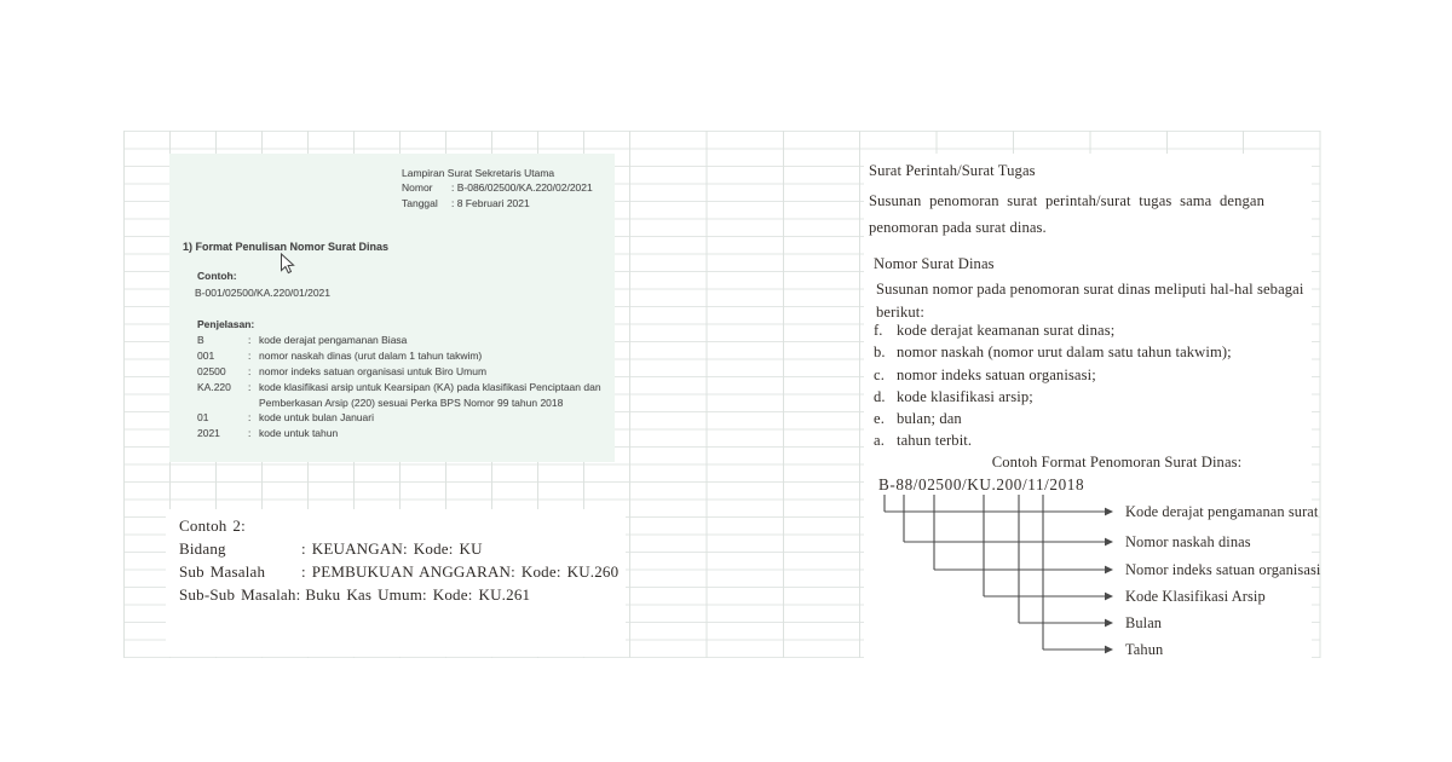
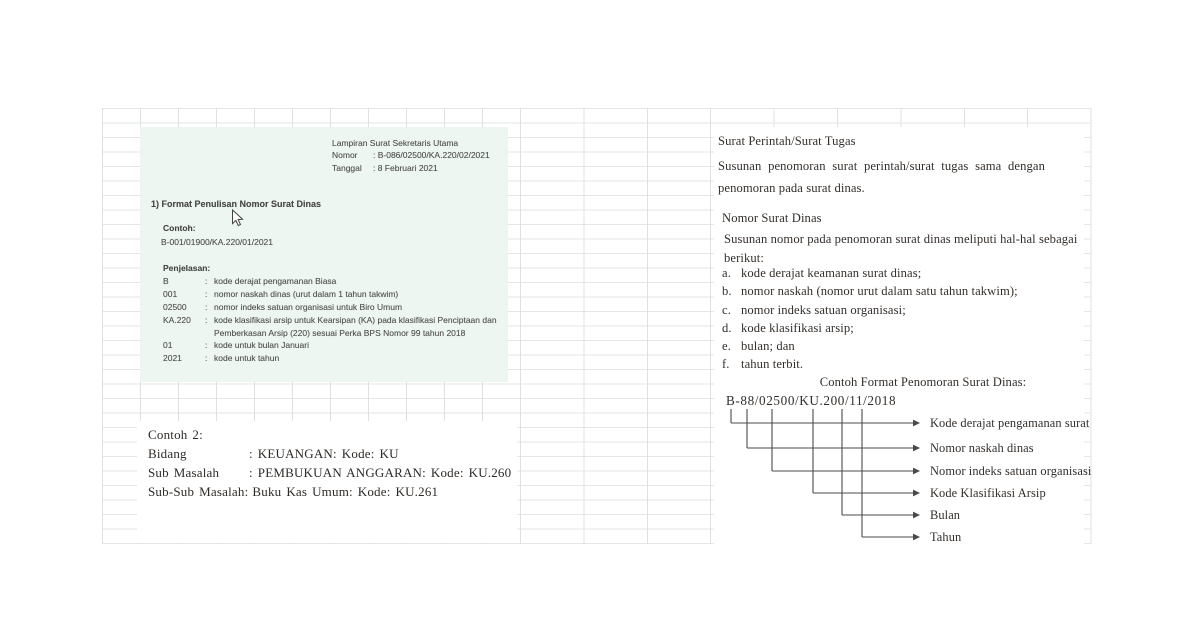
  Lampiran Surat Sekretaris Utama
  Nomor : B-086/02500/KA.220/02/2021
  Tanggal : 8 Februari 2021
  1) Format Penulisan Nomor Surat Dinas
  Contoh:
- B-001/02500/KA.220/01/2021
+ B-001/01900/KA.220/01/2021
  Penjelasan:
  B
  :
  kode derajat pengamanan Biasa
  001
  :
  nomor naskah dinas (urut dalam 1 tahun takwim)
  02500
  :
  nomor indeks satuan organisasi untuk Biro Umum
  KA.220
  :
  kode klasifikasi arsip untuk Kearsipan (KA) pada klasifikasi Penciptaan dan Pemberkasan Arsip (220) sesuai Perka BPS Nomor 99 tahun 2018
  01
  :
  kode untuk bulan Januari
  2021
  :
  kode untuk tahun
  Contoh 2:
  Bidang : KEUANGAN: Kode: KU
  Sub Masalah : PEMBUKUAN ANGGARAN: Kode: KU.260
  Sub-Sub Masalah: Buku Kas Umum: Kode: KU.261
  Surat Perintah/Surat Tugas
  Susunan penomoran surat perintah/surat tugas sama dengan penomoran pada surat dinas.
  Nomor Surat Dinas
  Susunan nomor pada penomoran surat dinas meliputi hal-hal sebagai berikut:
- f.
+ a.
  kode derajat keamanan surat dinas;
  b.
  nomor naskah (nomor urut dalam satu tahun takwim);
  c.
  nomor indeks satuan organisasi;
  d.
  kode klasifikasi arsip;
  e.
  bulan; dan
- a.
+ f.
  tahun terbit.
  Contoh Format Penomoran Surat Dinas:
  B-88/02500/KU.200/11/2018
  Kode derajat pengamanan surat
  Nomor naskah dinas
  Nomor indeks satuan organisasi
  Kode Klasifikasi Arsip
  Bulan
  Tahun
